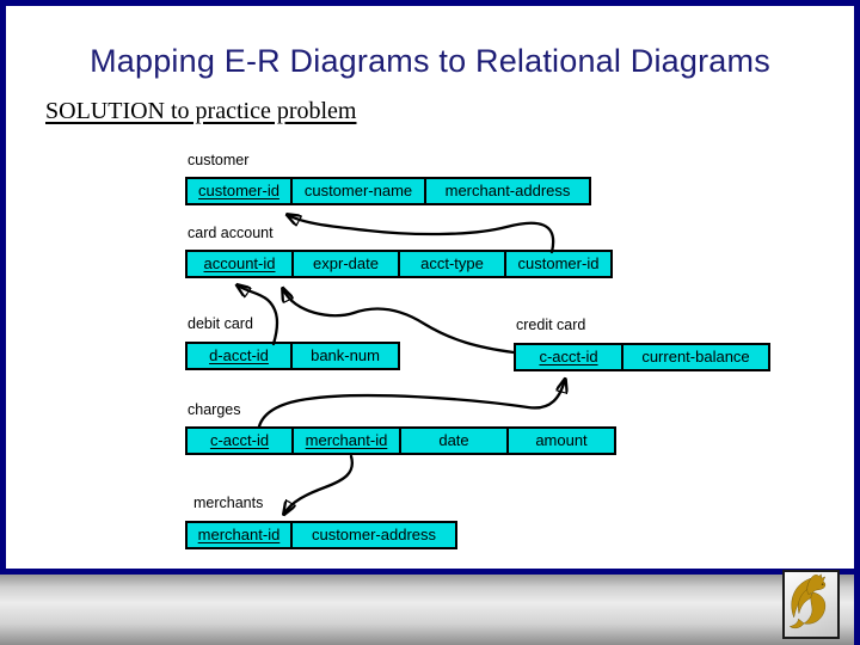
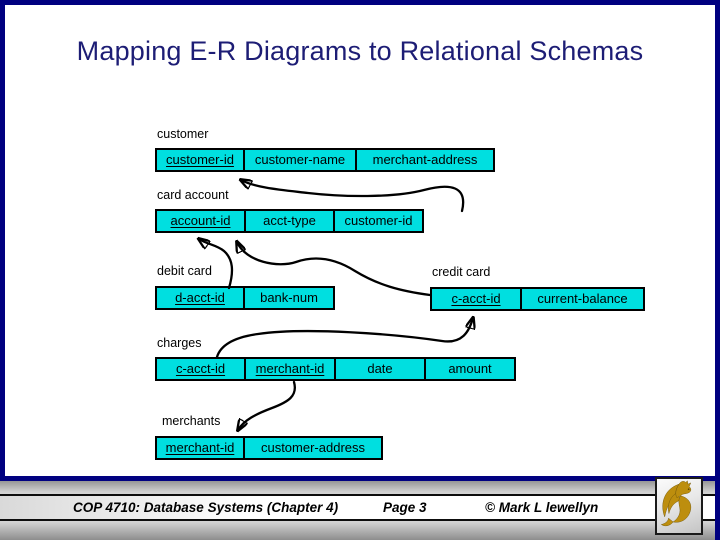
- Mapping E-R Diagrams to Relational Diagrams
+ Mapping E-R Diagrams to Relational Schemas
- SOLUTION to practice problem
  customer
  customer-id
  customer-name
  merchant-address
  card account
  account-id
- expr-date
  acct-type
  customer-id
  debit card
  d-acct-id
  bank-num
  credit card
  c-acct-id
  current-balance
  charges
  c-acct-id
  merchant-id
  date
  amount
  merchants
  merchant-id
  customer-address
+ COP 4710: Database Systems (Chapter 4)
+ Page 3
+ © Mark L lewellyn
